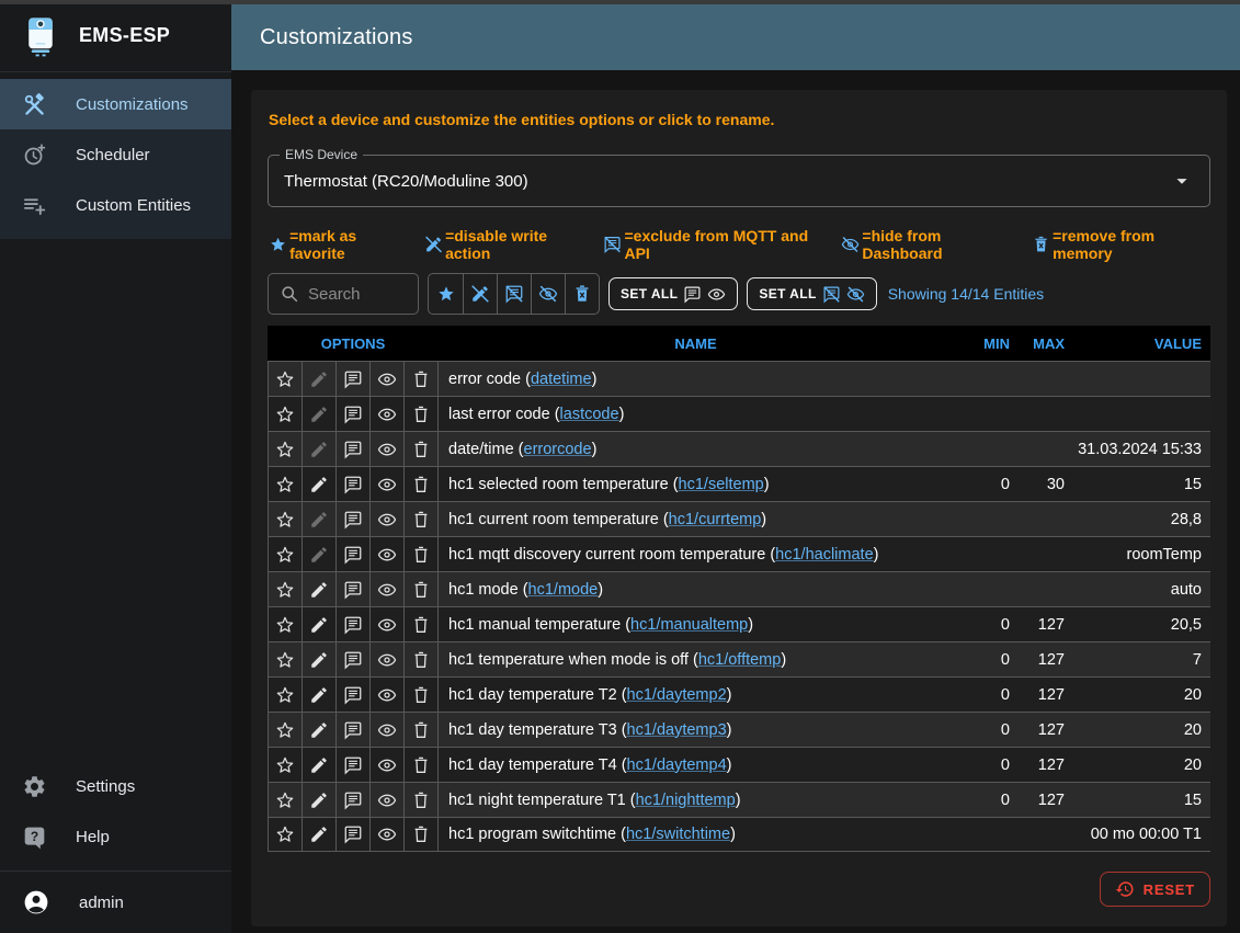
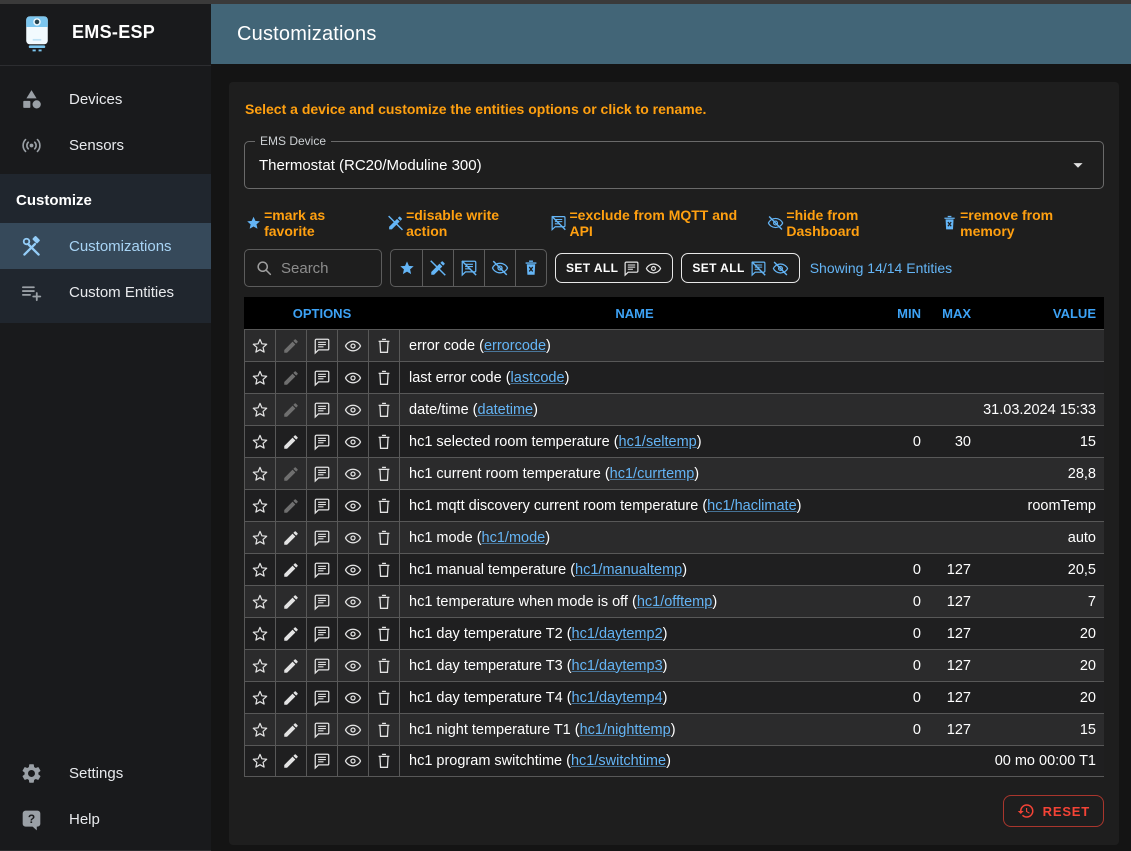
  EMS-ESP
+ Devices
+ Sensors
+ Customize
  Customizations
- Scheduler
  Custom Entities
  Settings
  Help
- admin
  Customizations
  Select a device and customize the entities options or click to rename.
  EMS Device
  Thermostat (RC20/Moduline 300)
  =mark as favorite
  =disable write action
  =exclude from MQTT and API
  =hide from Dashboard
  =remove from memory
  Search
  SET ALL
  SET ALL
  Showing 14/14 Entities
  OPTIONS
  NAME
  MIN
  MAX
  VALUE
  error code (
- datetime
+ errorcode
  )
  last error code (
  lastcode
  )
  date/time (
- errorcode
+ datetime
  )
  31.03.2024 15:33
  hc1 selected room temperature (
  hc1/seltemp
  )
  0
  30
  15
  hc1 current room temperature (
  hc1/currtemp
  )
  28,8
  hc1 mqtt discovery current room temperature (
  hc1/haclimate
  )
  roomTemp
  hc1 mode (
  hc1/mode
  )
  auto
  hc1 manual temperature (
  hc1/manualtemp
  )
  0
  127
  20,5
  hc1 temperature when mode is off (
  hc1/offtemp
  )
  0
  127
  7
  hc1 day temperature T2 (
  hc1/daytemp2
  )
  0
  127
  20
  hc1 day temperature T3 (
  hc1/daytemp3
  )
  0
  127
  20
  hc1 day temperature T4 (
  hc1/daytemp4
  )
  0
  127
  20
  hc1 night temperature T1 (
  hc1/nighttemp
  )
  0
  127
  15
  hc1 program switchtime (
  hc1/switchtime
  )
  00 mo 00:00 T1
  RESET
